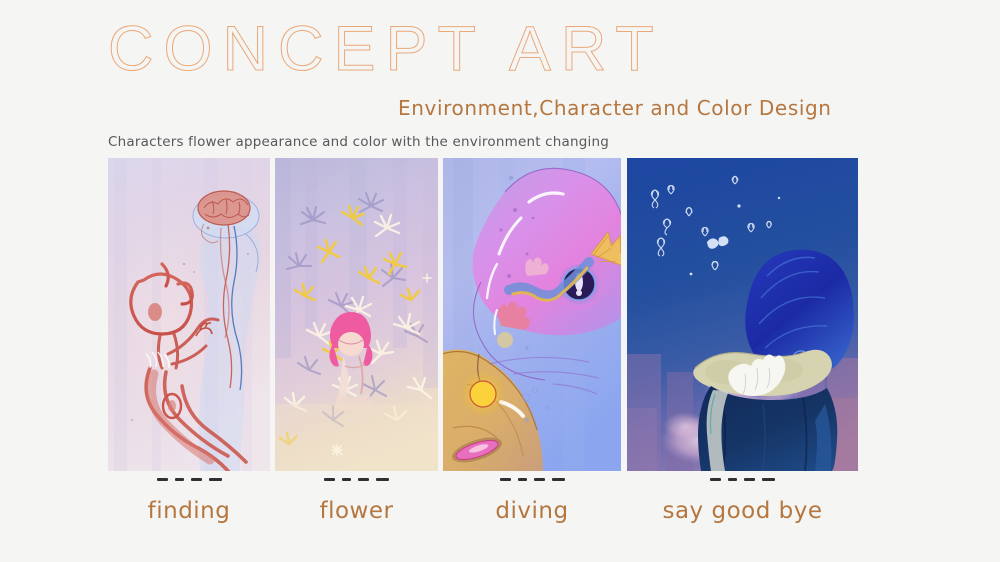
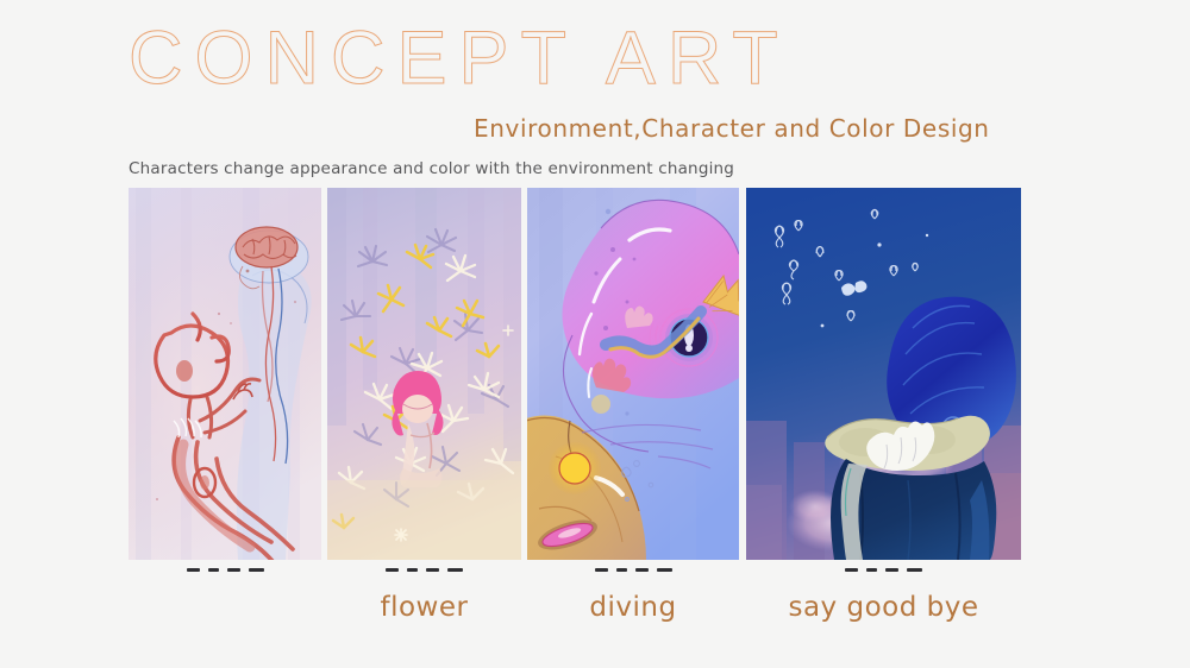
  CONCEPT ART
  Environment,Character and Color Design
- Characters flower appearance and color with the environment changing
+ Characters change appearance and color with the environment changing
- finding
  flower
  diving
  say good bye
